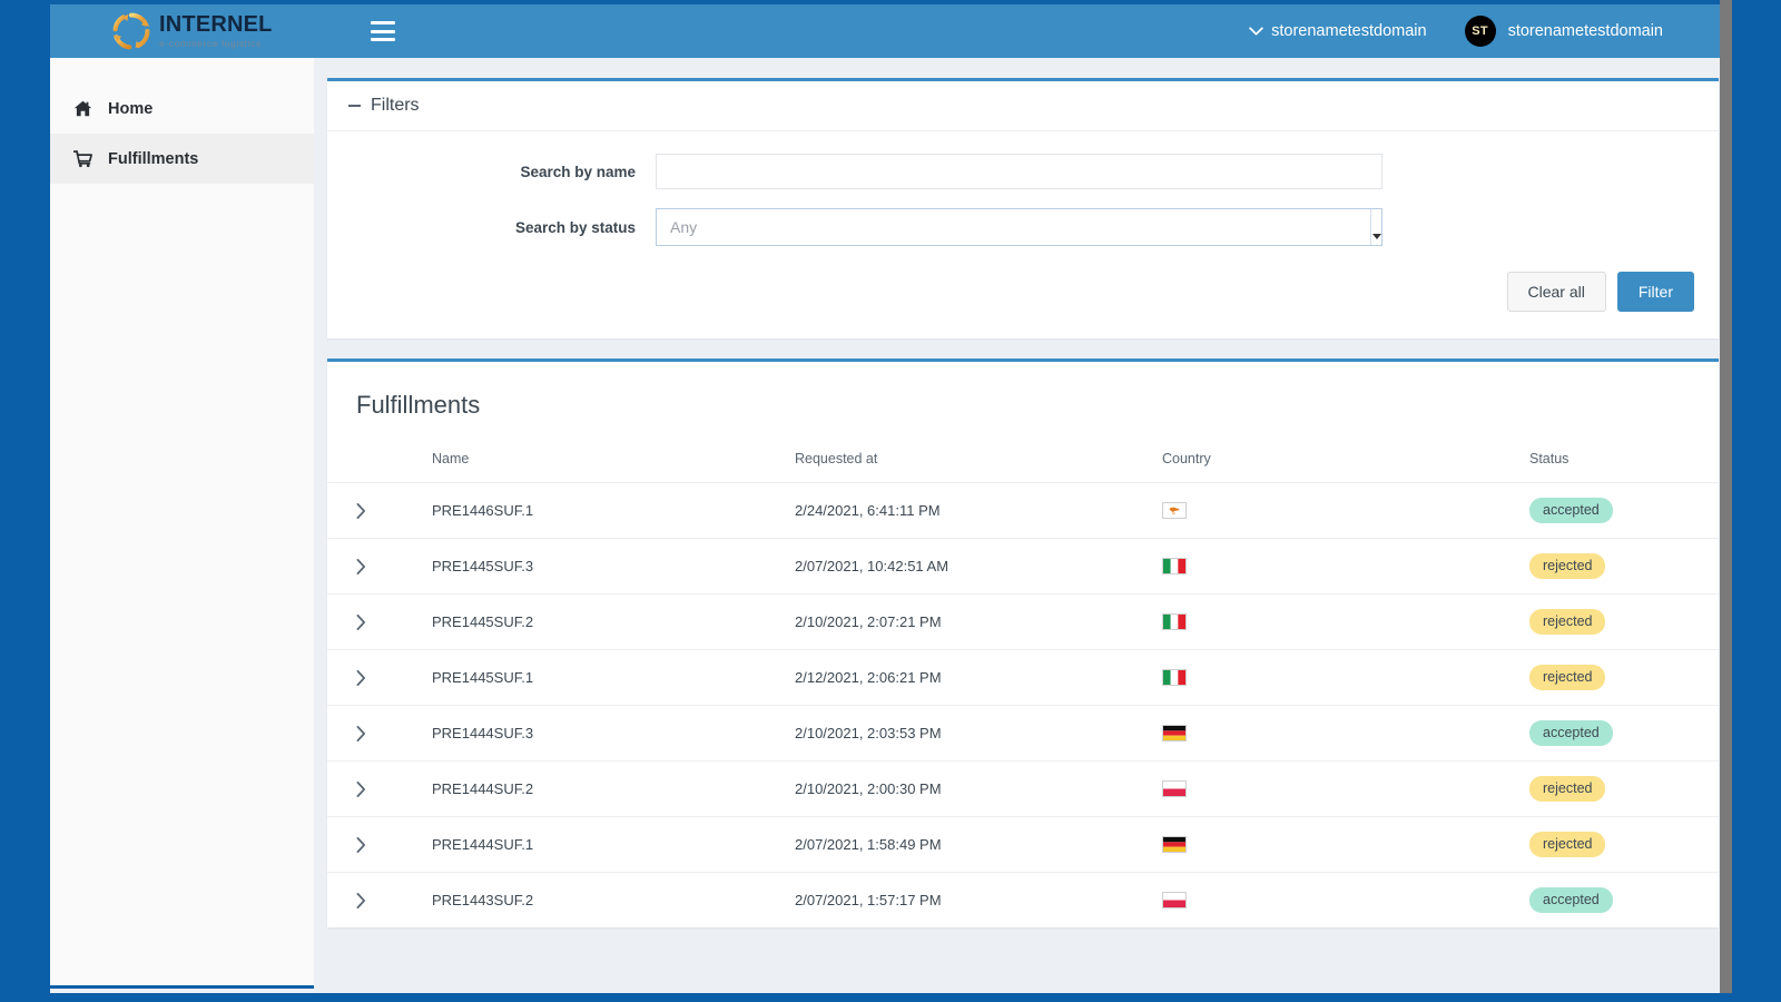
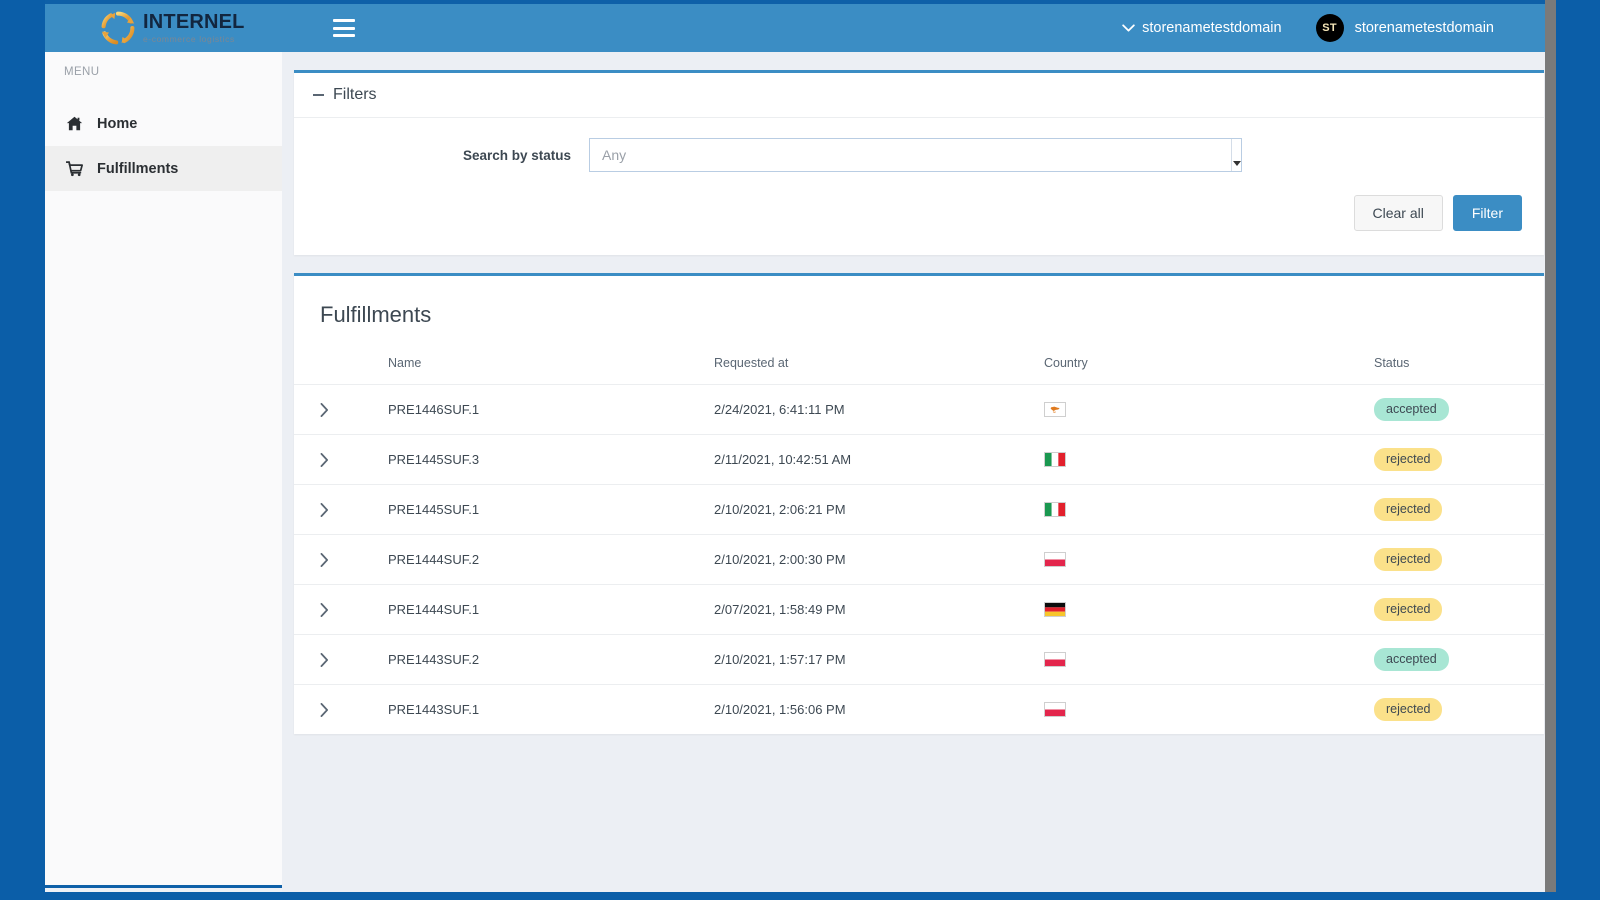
  INTERNEL
  e-commerce logistics
  storenametestdomain
  ST
  storenametestdomain
+ MENU
  Home
  Fulfillments
  Filters
- Search by name
  Search by status
  Any
  Clear all
  Filter
  Fulfillments
  	Name	Requested at	Country	Status
  	PRE1446SUF.1	2/24/2021, 6:41:11 PM		accepted
- 	PRE1445SUF.3	2/07/2021, 10:42:51 AM		rejected
+ 	PRE1445SUF.3	2/11/2021, 10:42:51 AM		rejected
- 	PRE1445SUF.2	2/10/2021, 2:07:21 PM		rejected
- 	PRE1445SUF.1	2/12/2021, 2:06:21 PM		rejected
+ 	PRE1445SUF.1	2/10/2021, 2:06:21 PM		rejected
- 	PRE1444SUF.3	2/10/2021, 2:03:53 PM		accepted
  	PRE1444SUF.2	2/10/2021, 2:00:30 PM		rejected
  	PRE1444SUF.1	2/07/2021, 1:58:49 PM		rejected
- 	PRE1443SUF.2	2/07/2021, 1:57:17 PM		accepted
+ 	PRE1443SUF.2	2/10/2021, 1:57:17 PM		accepted
+ 	PRE1443SUF.1	2/10/2021, 1:56:06 PM		rejected
